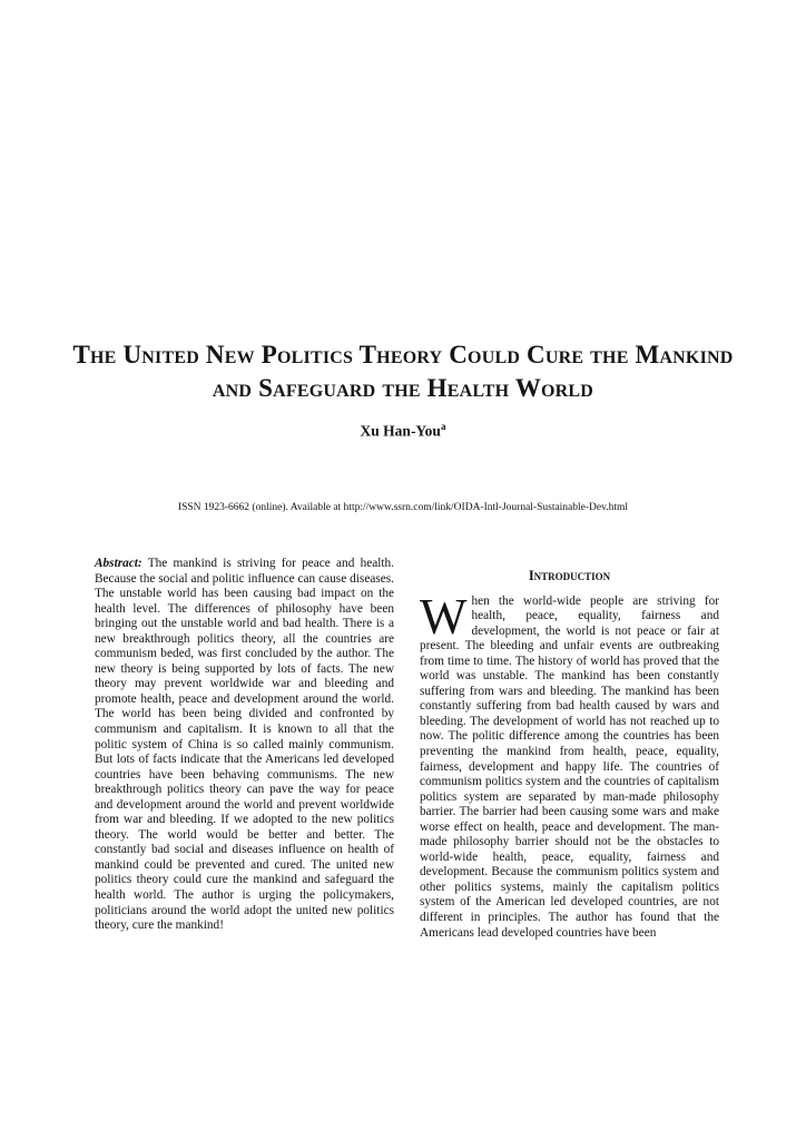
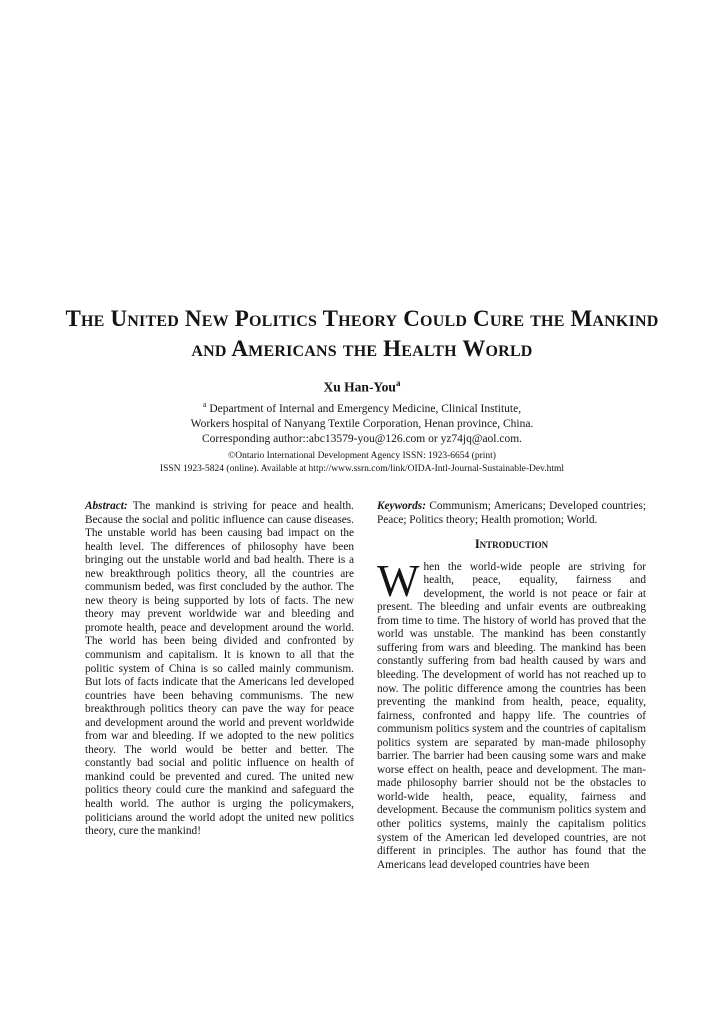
- The United New Politics Theory Could Cure the Mankind and Safeguard the Health World
+ The United New Politics Theory Could Cure the Mankind and Americans the Health World
  Xu Han-Youa
+ a Department of Internal and Emergency Medicine, Clinical Institute,
+ Workers hospital of Nanyang Textile Corporation, Henan province, China.
+ Corresponding author::abc13579-you@126.com or yz74jq@aol.com.
+ ©Ontario International Development Agency ISSN: 1923-6654 (print)
- ISSN 1923-6662 (online). Available at http://www.ssrn.com/link/OIDA-Intl-Journal-Sustainable-Dev.html
+ ISSN 1923-5824 (online). Available at http://www.ssrn.com/link/OIDA-Intl-Journal-Sustainable-Dev.html
- Abstract: The mankind is striving for peace and health. Because the social and politic influence can cause diseases. The unstable world has been causing bad impact on the health level. The differences of philosophy have been bringing out the unstable world and bad health. There is a new breakthrough politics theory, all the countries are communism beded, was first concluded by the author. The new theory is being supported by lots of facts. The new theory may prevent worldwide war and bleeding and promote health, peace and development around the world. The world has been being divided and confronted by communism and capitalism. It is known to all that the politic system of China is so called mainly communism. But lots of facts indicate that the Americans led developed countries have been behaving communisms. The new breakthrough politics theory can pave the way for peace and development around the world and prevent worldwide from war and bleeding. If we adopted to the new politics theory. The world would be better and better. The constantly bad social and diseases influence on health of mankind could be prevented and cured. The united new politics theory could cure the mankind and safeguard the health world. The author is urging the policymakers, politicians around the world adopt the united new politics theory, cure the mankind!
+ Abstract: The mankind is striving for peace and health. Because the social and politic influence can cause diseases. The unstable world has been causing bad impact on the health level. The differences of philosophy have been bringing out the unstable world and bad health. There is a new breakthrough politics theory, all the countries are communism beded, was first concluded by the author. The new theory is being supported by lots of facts. The new theory may prevent worldwide war and bleeding and promote health, peace and development around the world. The world has been being divided and confronted by communism and capitalism. It is known to all that the politic system of China is so called mainly communism. But lots of facts indicate that the Americans led developed countries have been behaving communisms. The new breakthrough politics theory can pave the way for peace and development around the world and prevent worldwide from war and bleeding. If we adopted to the new politics theory. The world would be better and better. The constantly bad social and politic influence on health of mankind could be prevented and cured. The united new politics theory could cure the mankind and safeguard the health world. The author is urging the policymakers, politicians around the world adopt the united new politics theory, cure the mankind!
+ Keywords: Communism; Americans; Developed countries; Peace; Politics theory; Health promotion; World.
  Introduction
  W
- hen the world-wide people are striving for health, peace, equality, fairness and development, the world is not peace or fair at present. The bleeding and unfair events are outbreaking from time to time. The history of world has proved that the world was unstable. The mankind has been constantly suffering from wars and bleeding. The mankind has been constantly suffering from bad health caused by wars and bleeding. The development of world has not reached up to now. The politic difference among the countries has been preventing the mankind from health, peace, equality, fairness, development and happy life. The countries of communism politics system and the countries of capitalism politics system are separated by man-made philosophy barrier. The barrier had been causing some wars and make worse effect on health, peace and development. The man-made philosophy barrier should not be the obstacles to world-wide health, peace, equality, fairness and development. Because the communism politics system and other politics systems, mainly the capitalism politics system of the American led developed countries, are not different in principles. The author has found that the Americans lead developed countries have been
+ hen the world-wide people are striving for health, peace, equality, fairness and development, the world is not peace or fair at present. The bleeding and unfair events are outbreaking from time to time. The history of world has proved that the world was unstable. The mankind has been constantly suffering from wars and bleeding. The mankind has been constantly suffering from bad health caused by wars and bleeding. The development of world has not reached up to now. The politic difference among the countries has been preventing the mankind from health, peace, equality, fairness, confronted and happy life. The countries of communism politics system and the countries of capitalism politics system are separated by man-made philosophy barrier. The barrier had been causing some wars and make worse effect on health, peace and development. The man-made philosophy barrier should not be the obstacles to world-wide health, peace, equality, fairness and development. Because the communism politics system and other politics systems, mainly the capitalism politics system of the American led developed countries, are not different in principles. The author has found that the Americans lead developed countries have been
